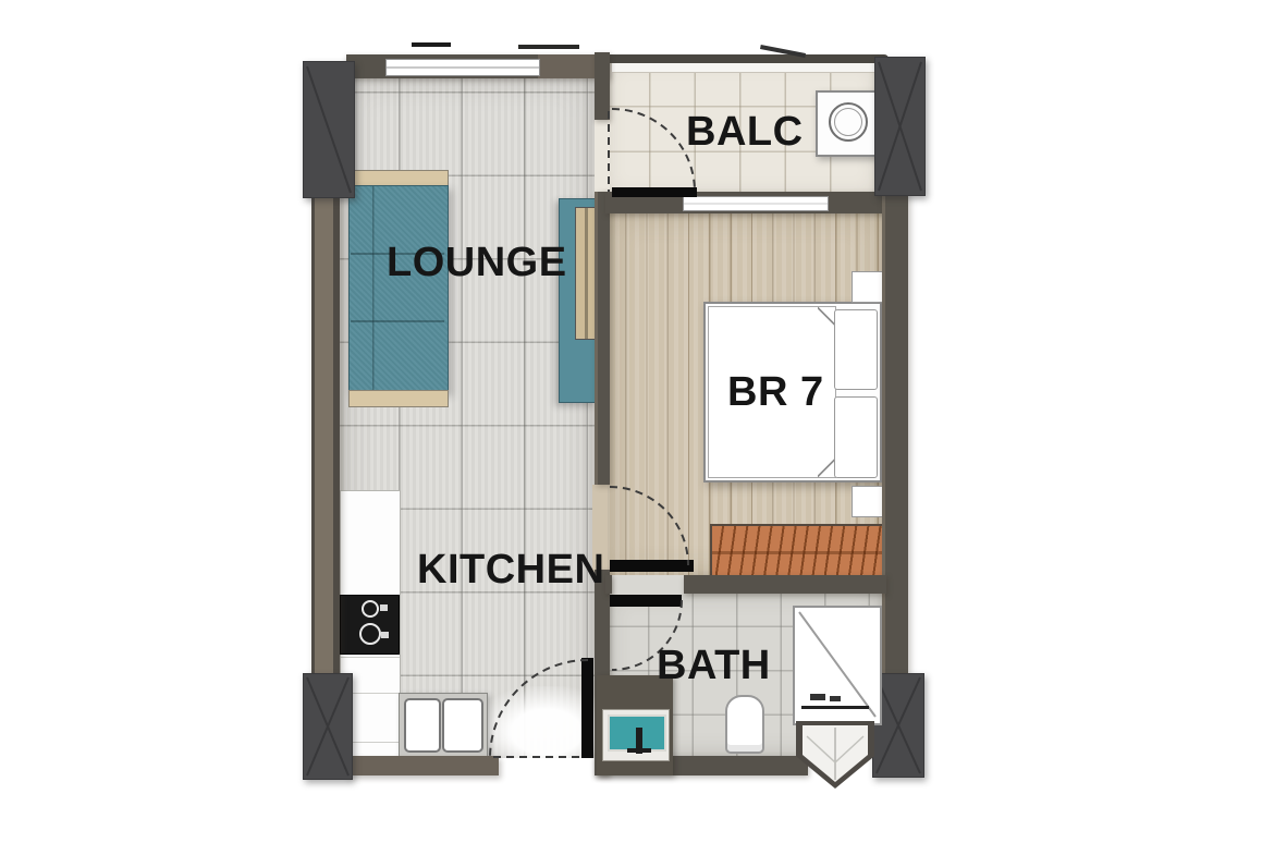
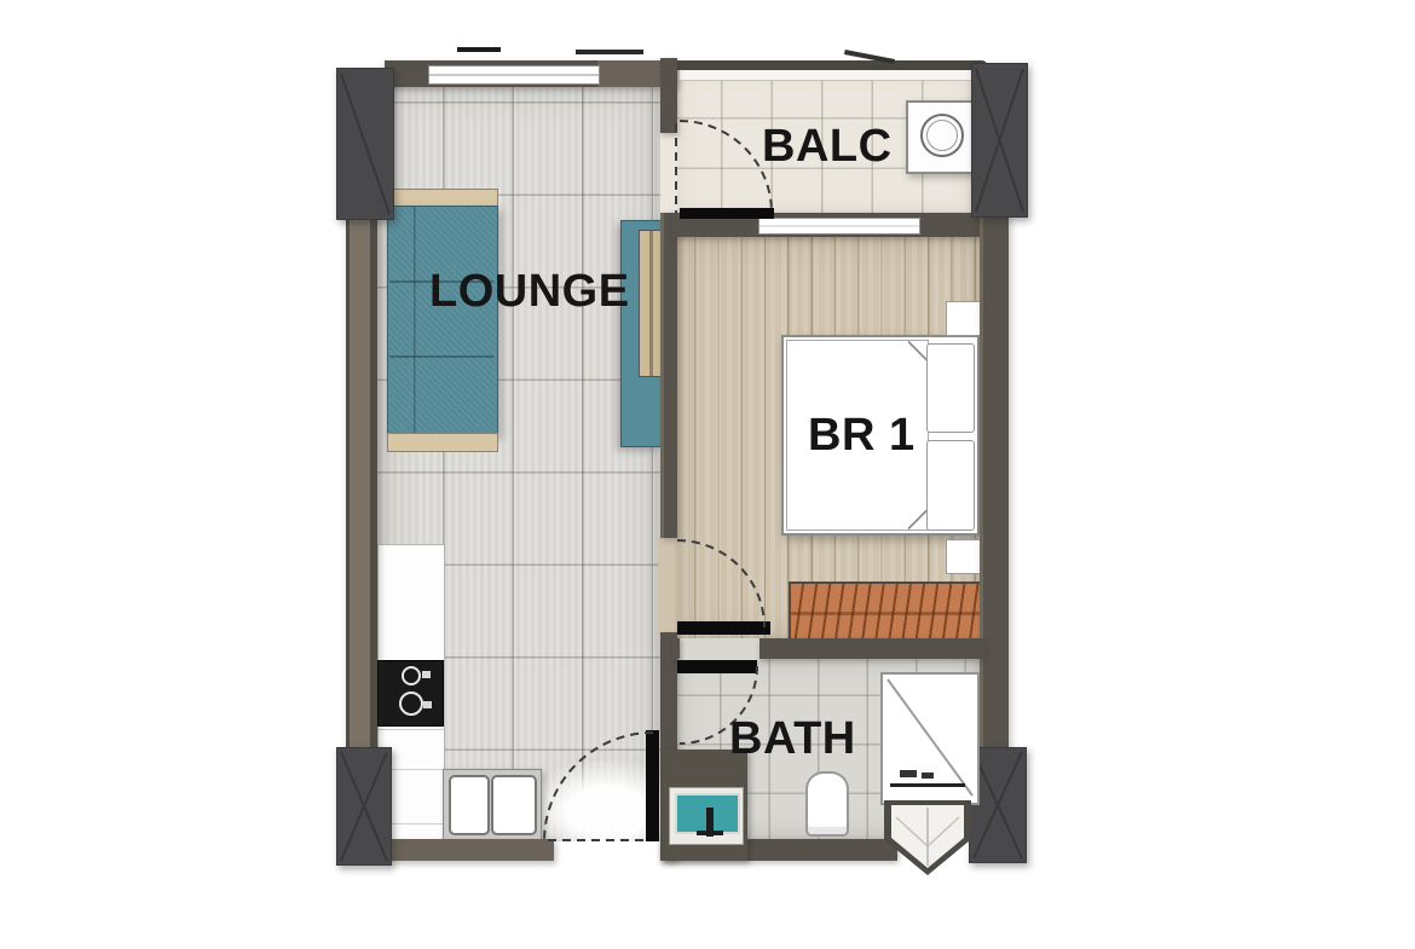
  LOUNGE
  BALC
- BR 7
+ BR 1
- KITCHEN
  BATH
